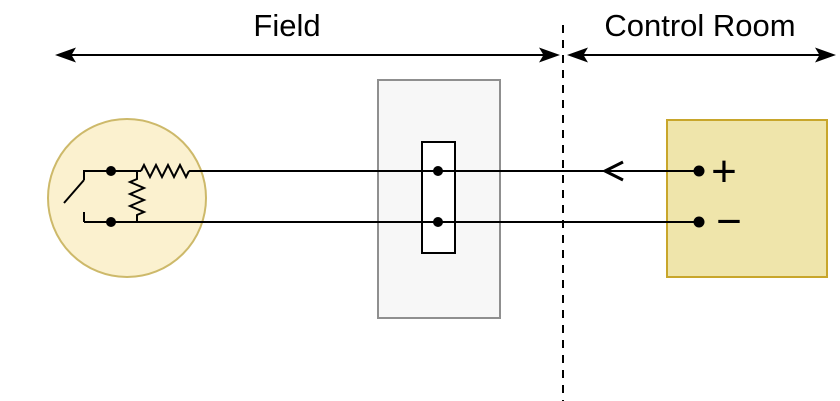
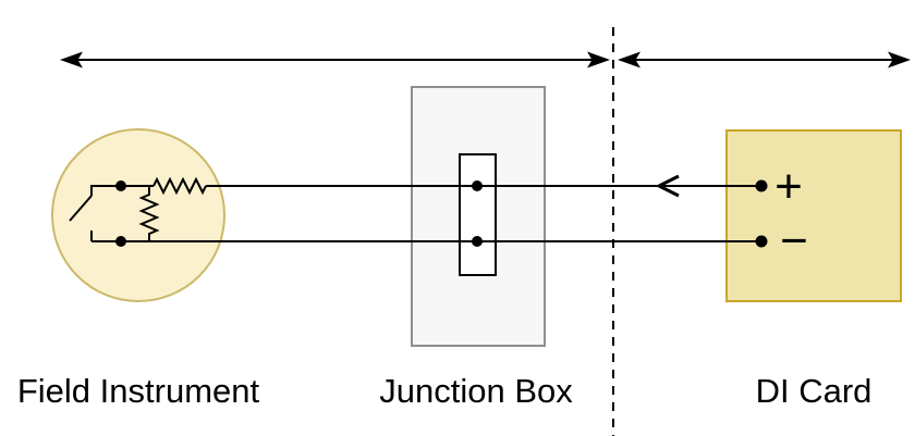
- Field
- Control Room
  +
  −
+ Field Instrument
+ Junction Box
+ DI Card
